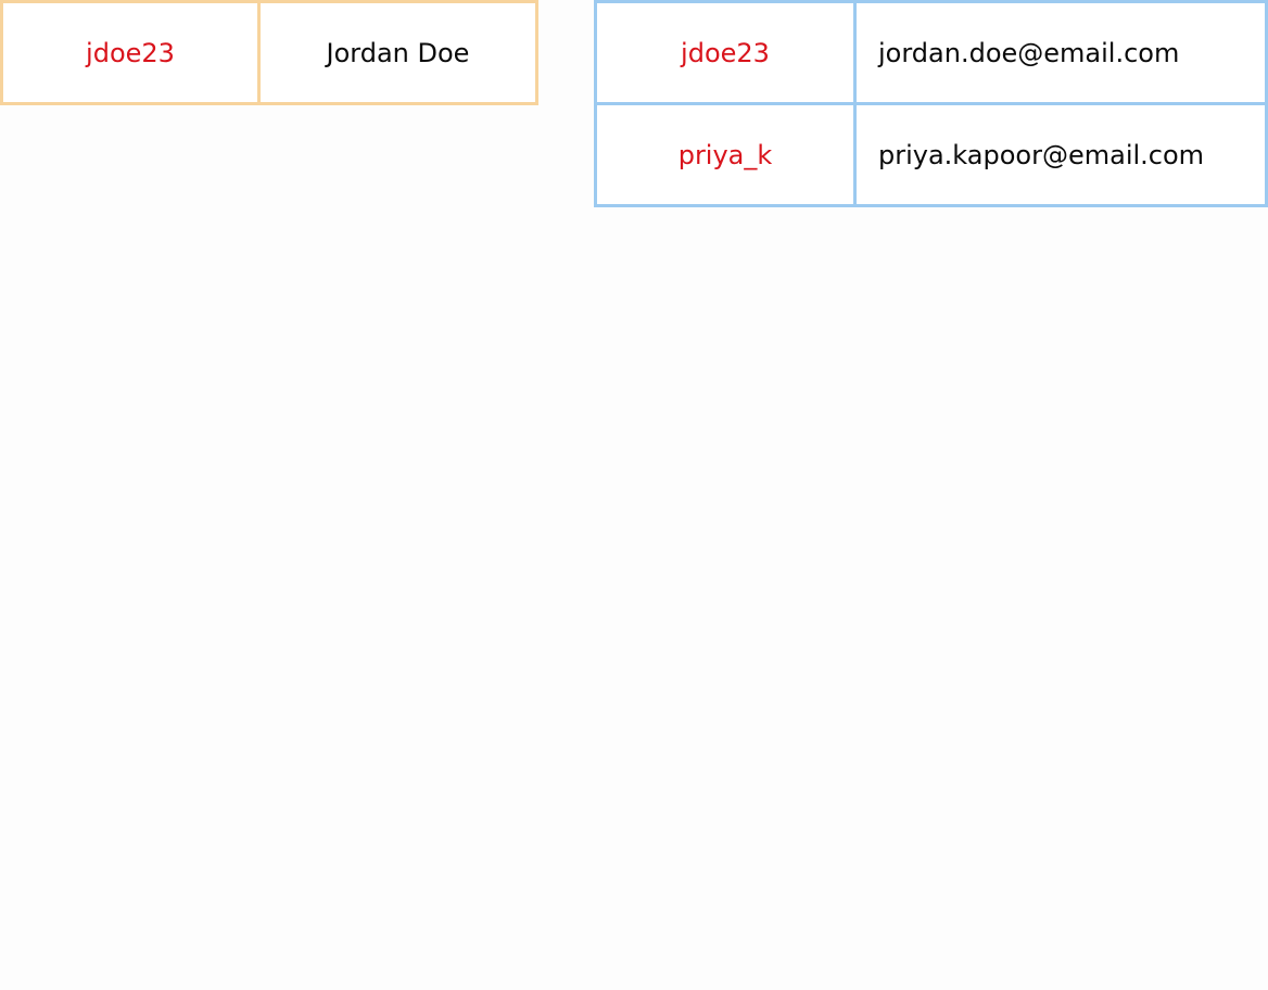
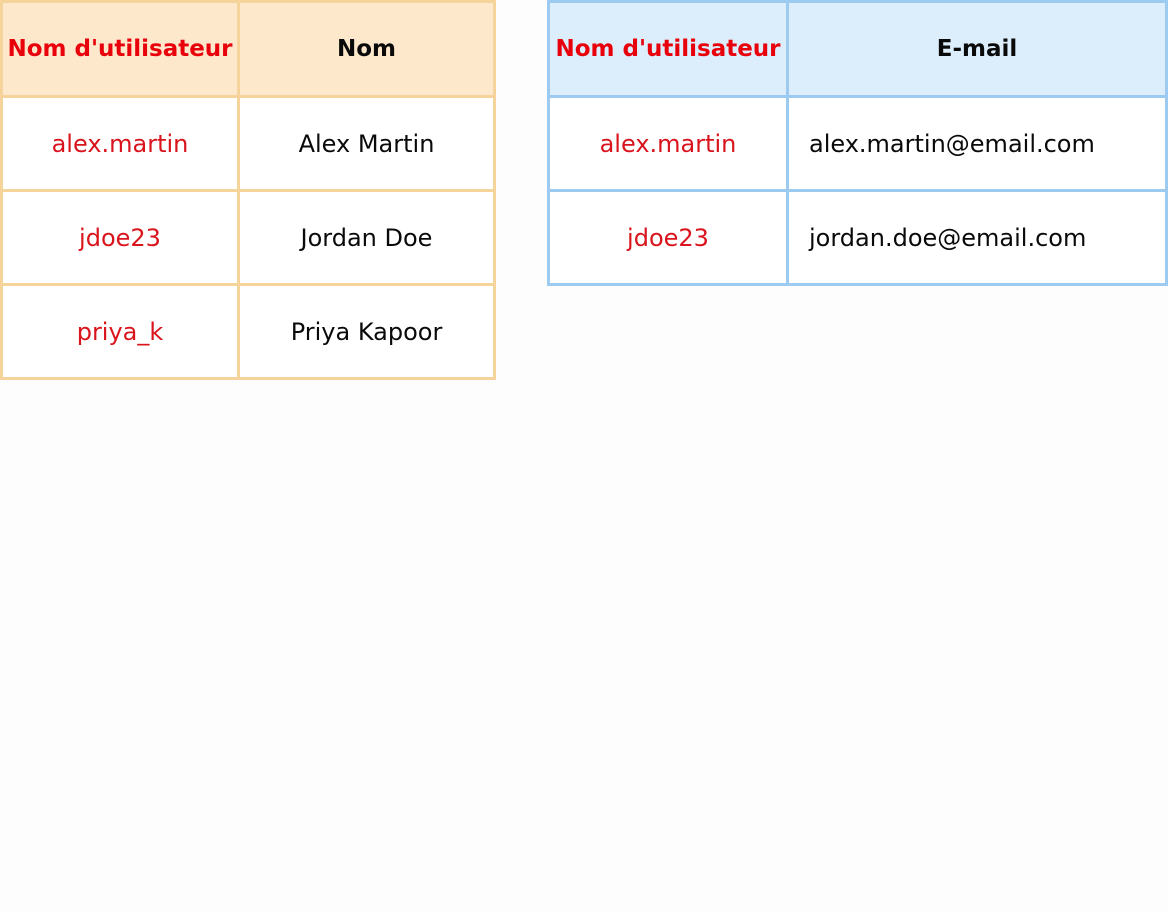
+ Nom d'utilisateur	Nom
+ alex.martin	Alex Martin
  jdoe23	Jordan Doe
+ priya_k	Priya Kapoor
+ Nom d'utilisateur	E-mail
+ alex.martin	alex.martin@email.com
  jdoe23	jordan.doe@email.com
- priya_k	priya.kapoor@email.com
